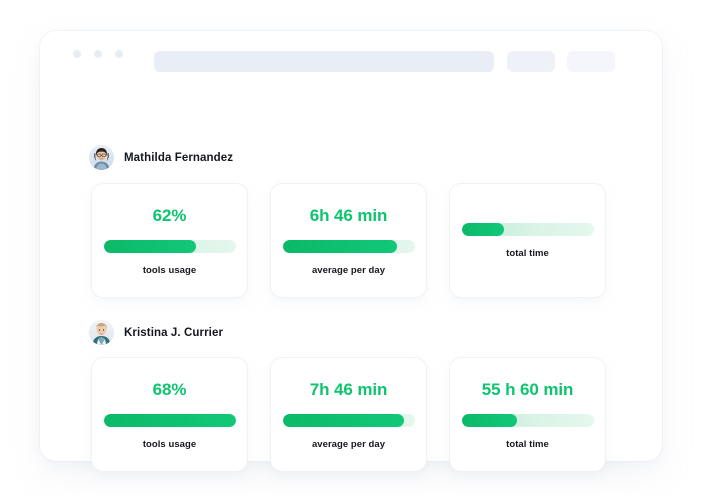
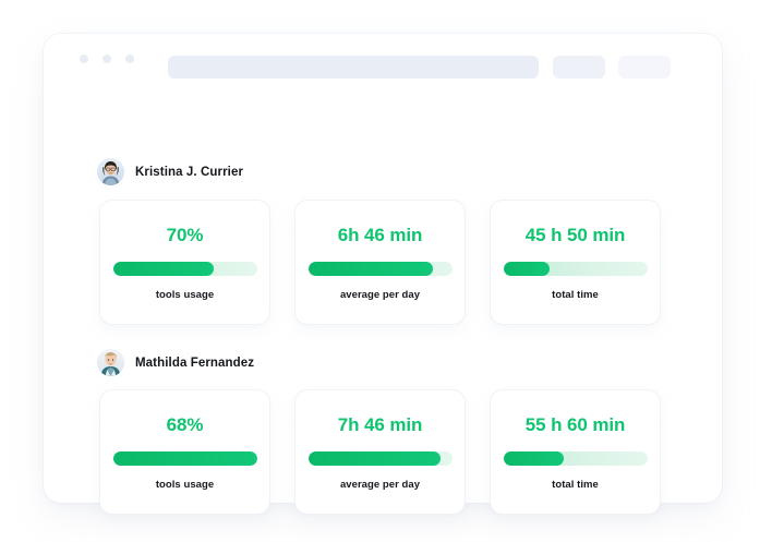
- Mathilda Fernandez
+ Kristina J. Currier
- 62%
+ 70%
  tools usage
  6h 46 min
  average per day
+ 45 h 50 min
  total time
- Kristina J. Currier
+ Mathilda Fernandez
  68%
  tools usage
  7h 46 min
  average per day
  55 h 60 min
  total time
